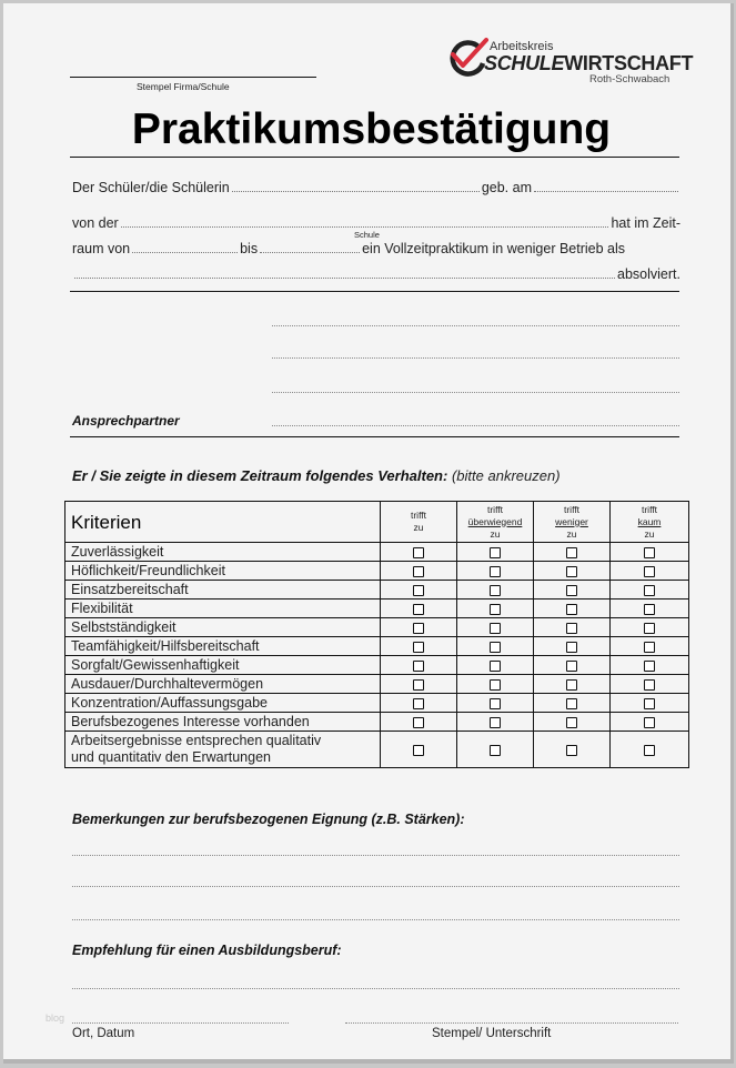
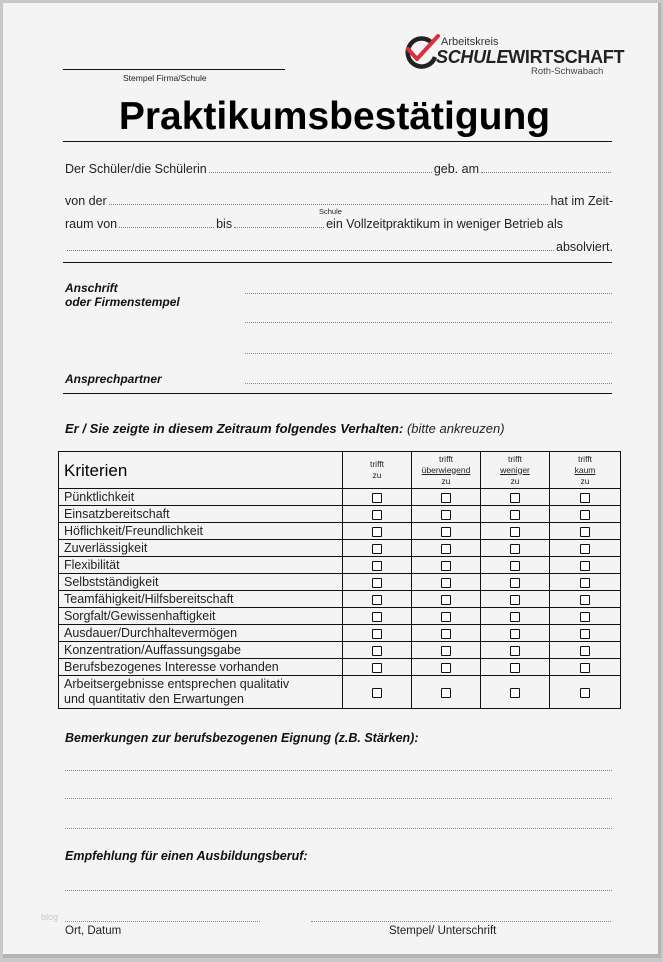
  Stempel Firma/Schule
  Arbeitskreis
  SCHULEWIRTSCHAFT
  Roth-Schwabach
  Praktikumsbestätigung
  Der Schüler/die Schülerin
  geb. am
  von der
  hat im Zeit-
  Schule
  raum von
  bis
  ein Vollzeitpraktikum in weniger Betrieb als
  absolviert.
+ Anschrift
+ oder Firmenstempel
  Ansprechpartner
  Er / Sie zeigte in diesem Zeitraum folgendes Verhalten: (bitte ankreuzen)
  Kriterien	trifft zu	trifft überwiegend zu	trifft weniger zu	trifft kaum zu
+ Pünktlichkeit
- Zuverlässigkeit
+ Einsatzbereitschaft
  Höflichkeit/Freundlichkeit
- Einsatzbereitschaft
+ Zuverlässigkeit
  Flexibilität
  Selbstständigkeit
  Teamfähigkeit/Hilfsbereitschaft
  Sorgfalt/Gewissenhaftigkeit
  Ausdauer/Durchhaltevermögen
  Konzentration/Auffassungsgabe
  Berufsbezogenes Interesse vorhanden
  Arbeitsergebnisse entsprechen qualitativ und quantitativ den Erwartungen
  Bemerkungen zur berufsbezogenen Eignung (z.B. Stärken):
  Empfehlung für einen Ausbildungsberuf:
  blog
  Ort, Datum
  Stempel/ Unterschrift
